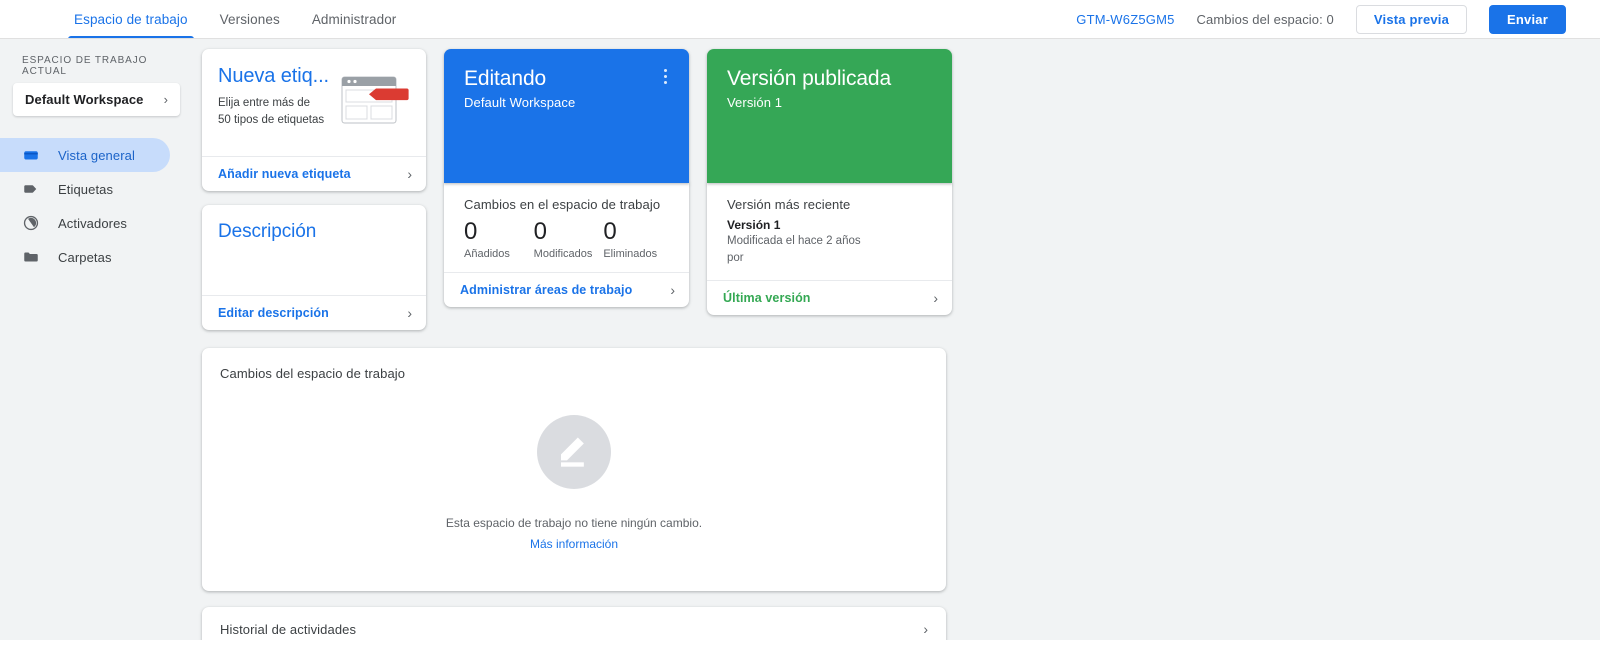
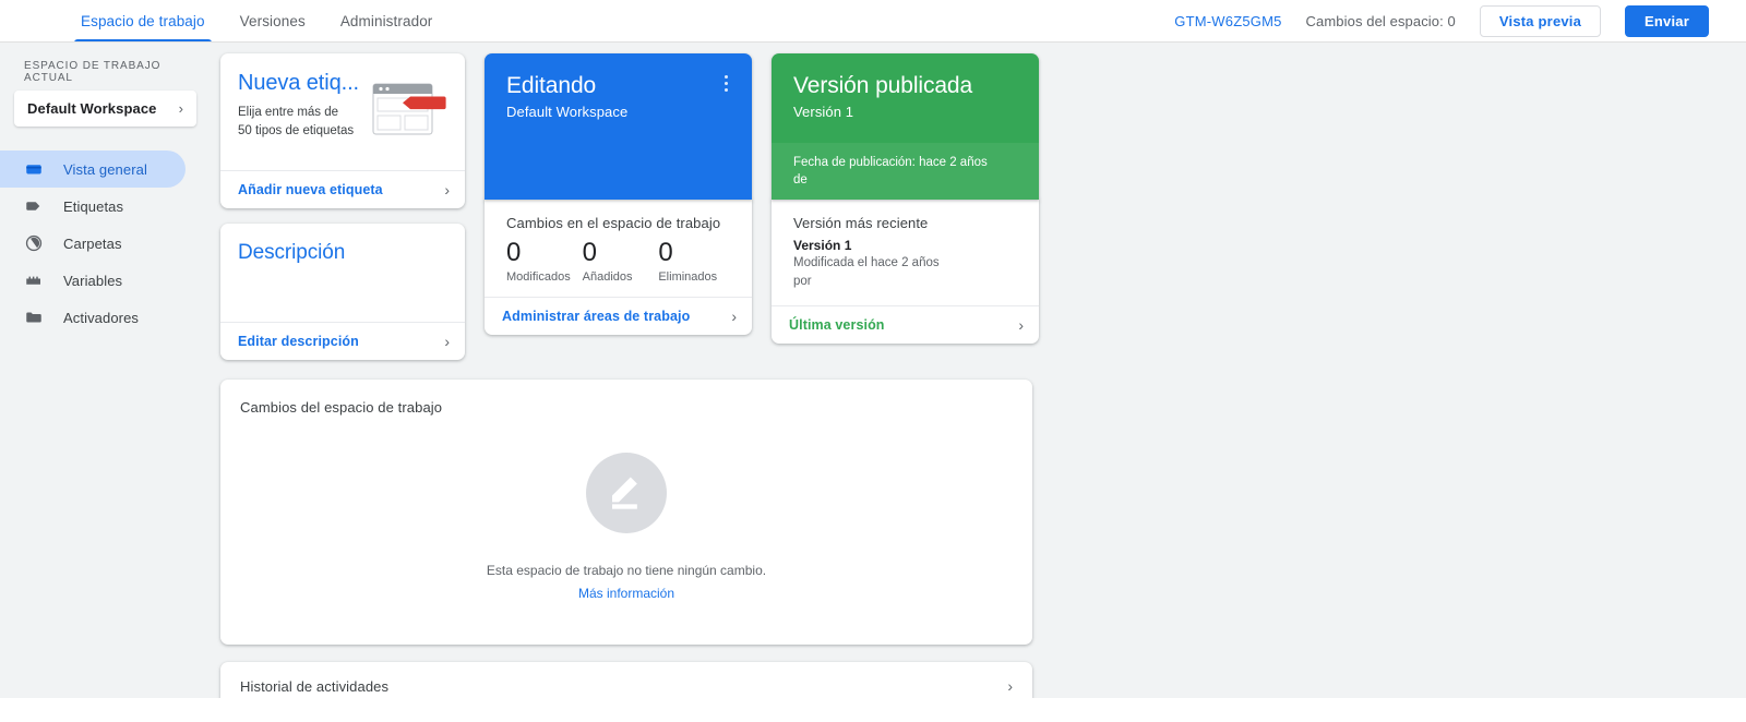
  Espacio de trabajo
  Versiones
  Administrador
  GTM-W6Z5GM5
  Cambios del espacio: 0
  Vista previa
  Enviar
  ESPACIO DE TRABAJO ACTUAL
  Default Workspace
  ›
  Vista general
  Etiquetas
- Activadores
+ Carpetas
+ Variables
- Carpetas
+ Activadores
  Nueva etiq...
  Elija entre más de
  50 tipos de etiquetas
  Añadir nueva etiqueta
  ›
  Descripción
  Editar descripción
  ›
  Editando
  Default Workspace
  Cambios en el espacio de trabajo
  0
- Añadidos
+ Modificados
  0
- Modificados
+ Añadidos
  0
  Eliminados
  Administrar áreas de trabajo
  ›
  Versión publicada
  Versión 1
+ Fecha de publicación: hace 2 años
+ de
  Versión más reciente
  Versión 1
  Modificada el hace 2 años
  por
  Última versión
  ›
  Cambios del espacio de trabajo
  Esta espacio de trabajo no tiene ningún cambio.
  Más información
  Historial de actividades
  ›
